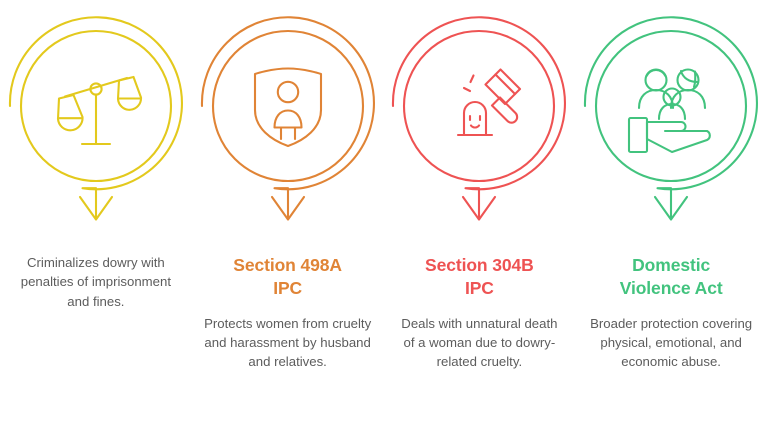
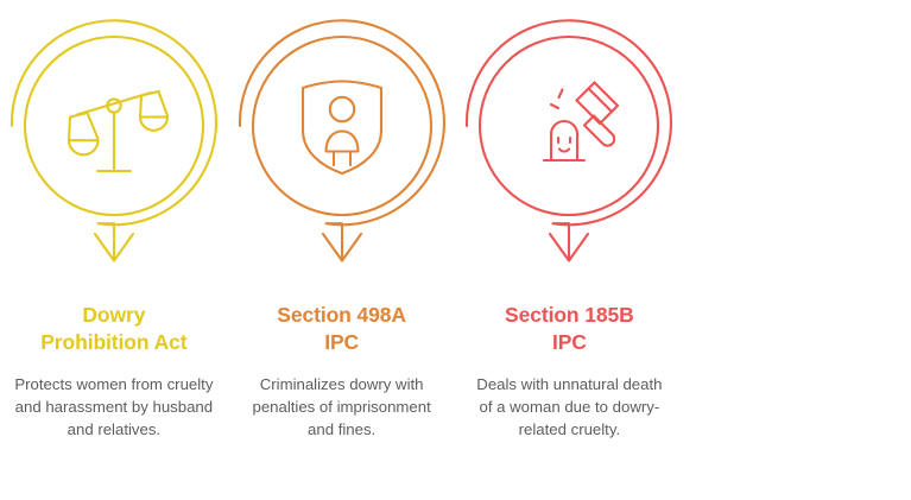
+ Dowry
+ Prohibition Act
- Criminalizes dowry with penalties of imprisonment and fines.
+ Protects women from cruelty and harassment by husband and relatives.
  Section 498A
  IPC
- Protects women from cruelty and harassment by husband and relatives.
+ Criminalizes dowry with penalties of imprisonment and fines.
- Section 304B
+ Section 185B
  IPC
  Deals with unnatural death of a woman due to dowry-related cruelty.
- Domestic
- Violence Act
- Broader protection covering physical, emotional, and economic abuse.
